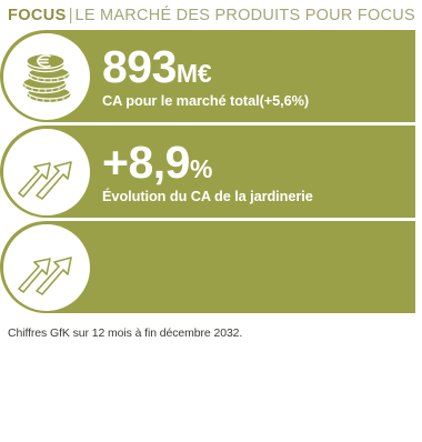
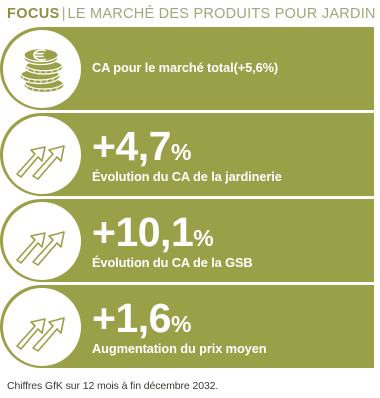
- FOCUS | LE MARCHÉ DES PRODUITS POUR FOCUS
+ FOCUS | LE MARCHÉ DES PRODUITS POUR JARDIN
- 893M€
  CA pour le marché total(+5,6%)
- +8,9%
+ +4,7%
  Évolution du CA de la jardinerie
+ +10,1%
+ Évolution du CA de la GSB
+ +1,6%
+ Augmentation du prix moyen
  Chiffres GfK sur 12 mois à fin décembre 2032.
